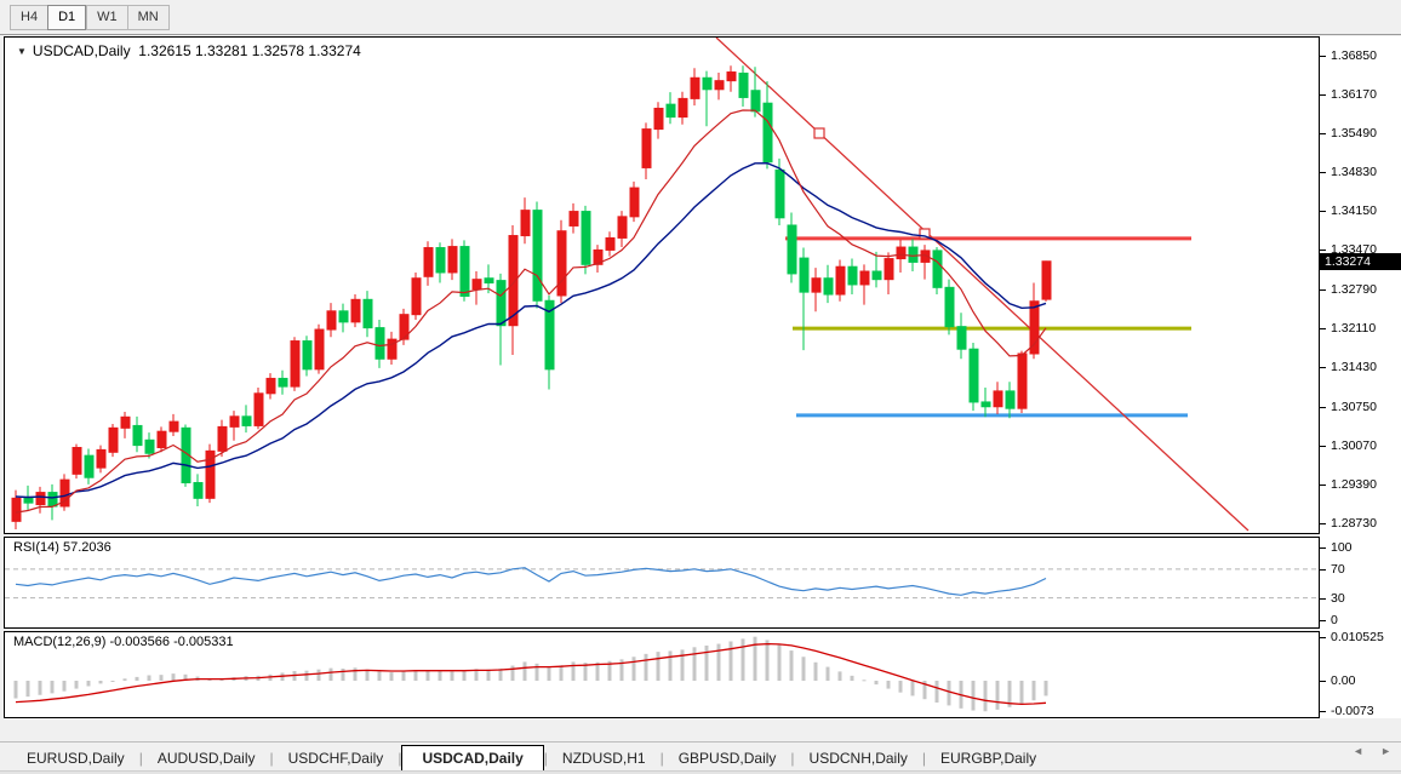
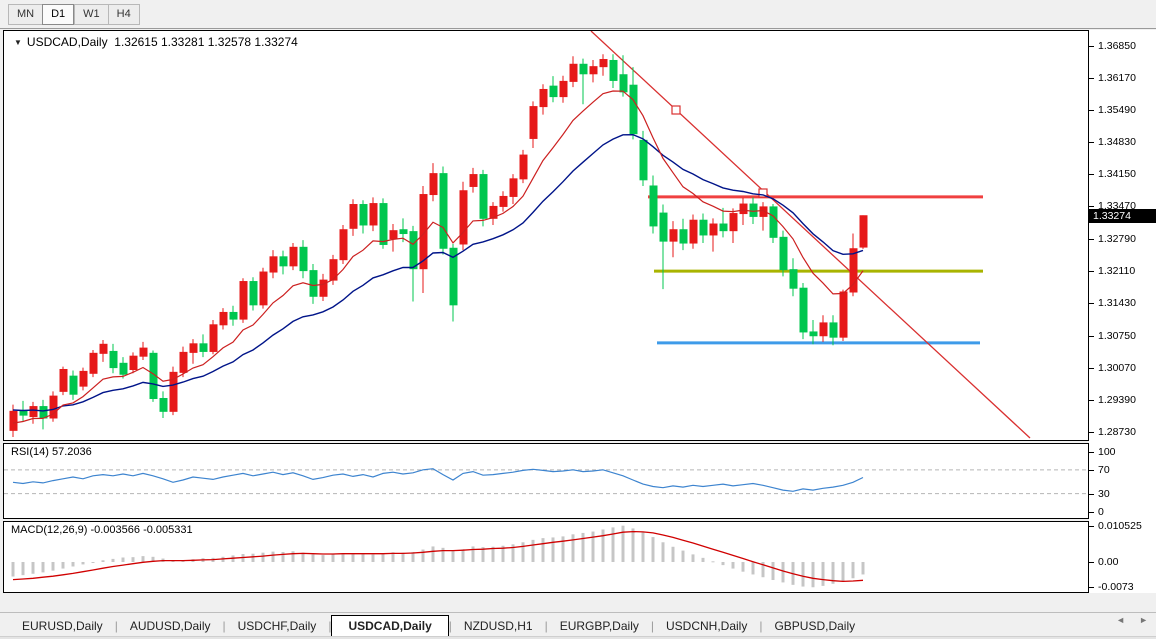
- H4
+ MN
  D1
  W1
- MN
+ H4
  ▼ USDCAD,Daily 1.32615 1.33281 1.32578 1.33274
  RSI(14) 57.2036
  MACD(12,26,9) -0.003566 -0.005331
  1.36850
  1.36170
  1.35490
  1.34830
  1.34150
  1.33470
  1.32790
  1.32110
  1.31430
  1.30750
  1.30070
  1.29390
  1.28730
  1.33274
  100
  70
  30
  0
  0.010525
  0.00
  -0.0073
  EURUSD,Daily
  |
  AUDUSD,Daily
  |
  USDCHF,Daily
  |
  USDCAD,Daily
  |
  NZDUSD,H1
  |
- GBPUSD,Daily
+ EURGBP,Daily
  |
  USDCNH,Daily
  |
- EURGBP,Daily
+ GBPUSD,Daily
  ◄
  ►
